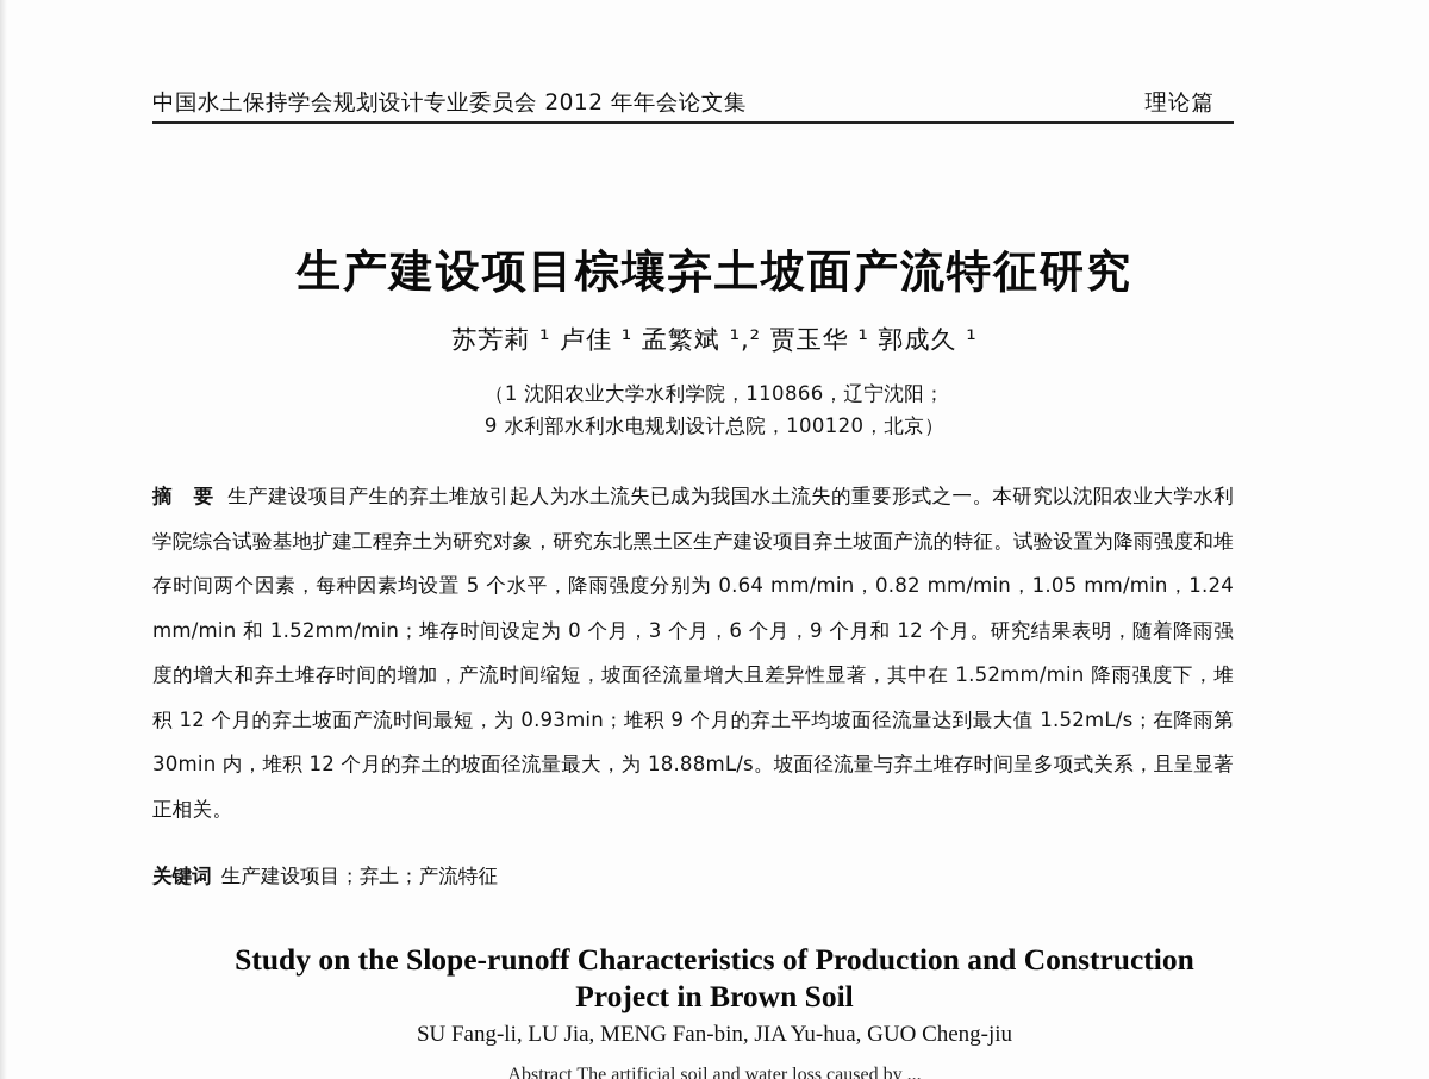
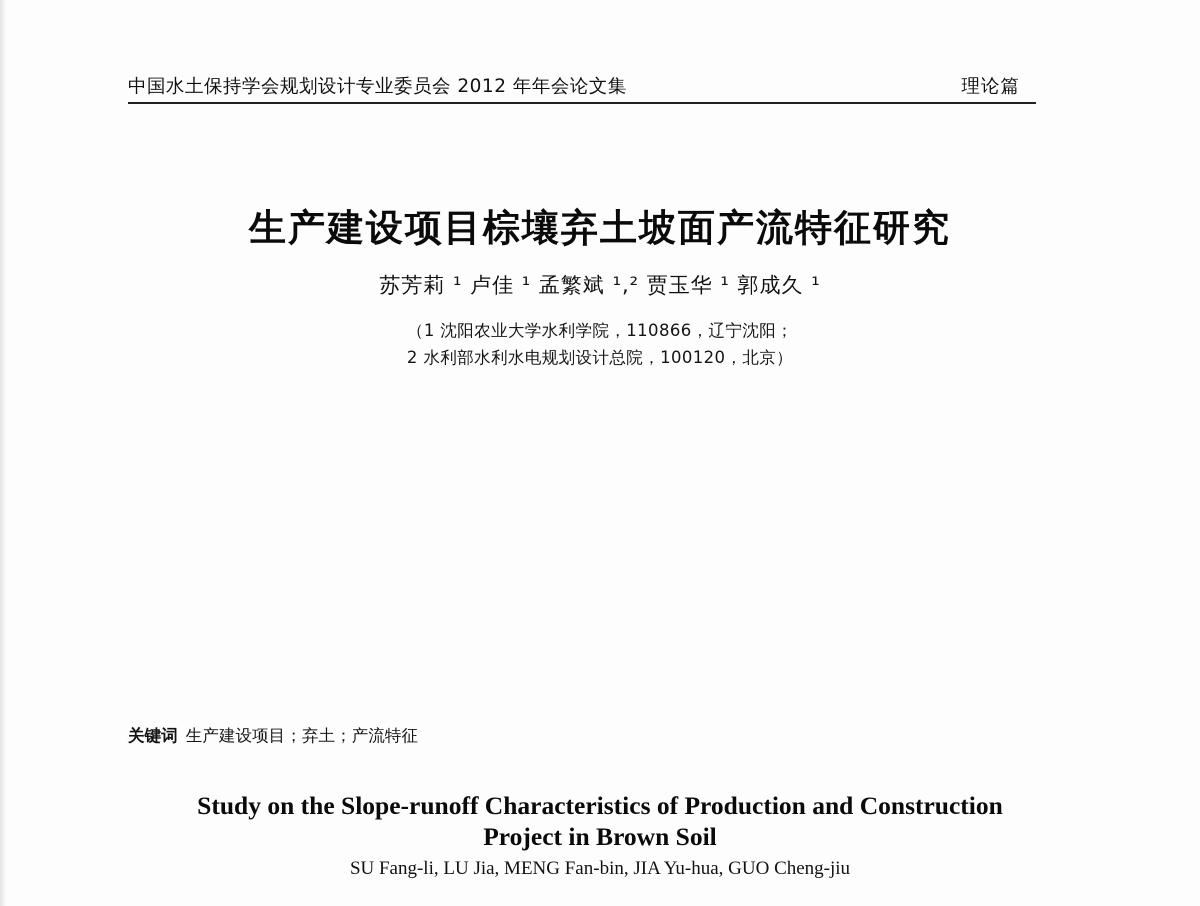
  中国水土保持学会规划设计专业委员会 2012 年年会论文集
  理论篇
  生产建设项目棕壤弃土坡面产流特征研究
  苏芳莉 ¹ 卢佳 ¹ 孟繁斌 ¹,² 贾玉华 ¹ 郭成久 ¹
  （1 沈阳农业大学水利学院，110866，辽宁沈阳；
- 9 水利部水利水电规划设计总院，100120，北京）
+ 2 水利部水利水电规划设计总院，100120，北京）
- 摘 要 生产建设项目产生的弃土堆放引起人为水土流失已成为我国水土流失的重要形式之一。本研究以沈阳农业大学水利学院综合试验基地扩建工程弃土为研究对象，研究东北黑土区生产建设项目弃土坡面产流的特征。试验设置为降雨强度和堆存时间两个因素，每种因素均设置 5 个水平，降雨强度分别为 0.64 mm/min，0.82 mm/min，1.05 mm/min，1.24 mm/min 和 1.52mm/min；堆存时间设定为 0 个月，3 个月，6 个月，9 个月和 12 个月。研究结果表明，随着降雨强度的增大和弃土堆存时间的增加，产流时间缩短，坡面径流量增大且差异性显著，其中在 1.52mm/min 降雨强度下，堆积 12 个月的弃土坡面产流时间最短，为 0.93min；堆积 9 个月的弃土平均坡面径流量达到最大值 1.52mL/s；在降雨第 30min 内，堆积 12 个月的弃土的坡面径流量最大，为 18.88mL/s。坡面径流量与弃土堆存时间呈多项式关系，且呈显著正相关。
  关键词 生产建设项目；弃土；产流特征
  Study on the Slope-runoff Characteristics of Production and Construction
  Project in Brown Soil
  SU Fang-li, LU Jia, MENG Fan-bin, JIA Yu-hua, GUO Cheng-jiu
- Abstract The artificial soil and water loss caused by ...
